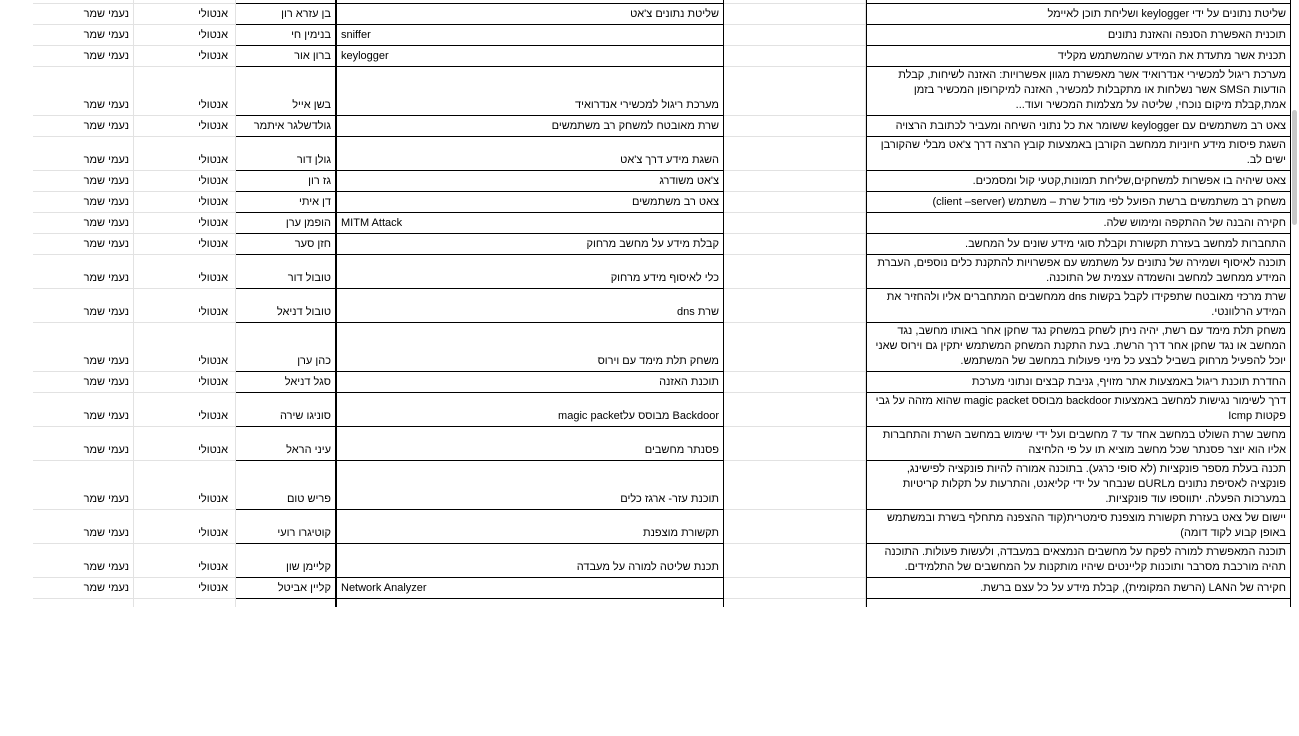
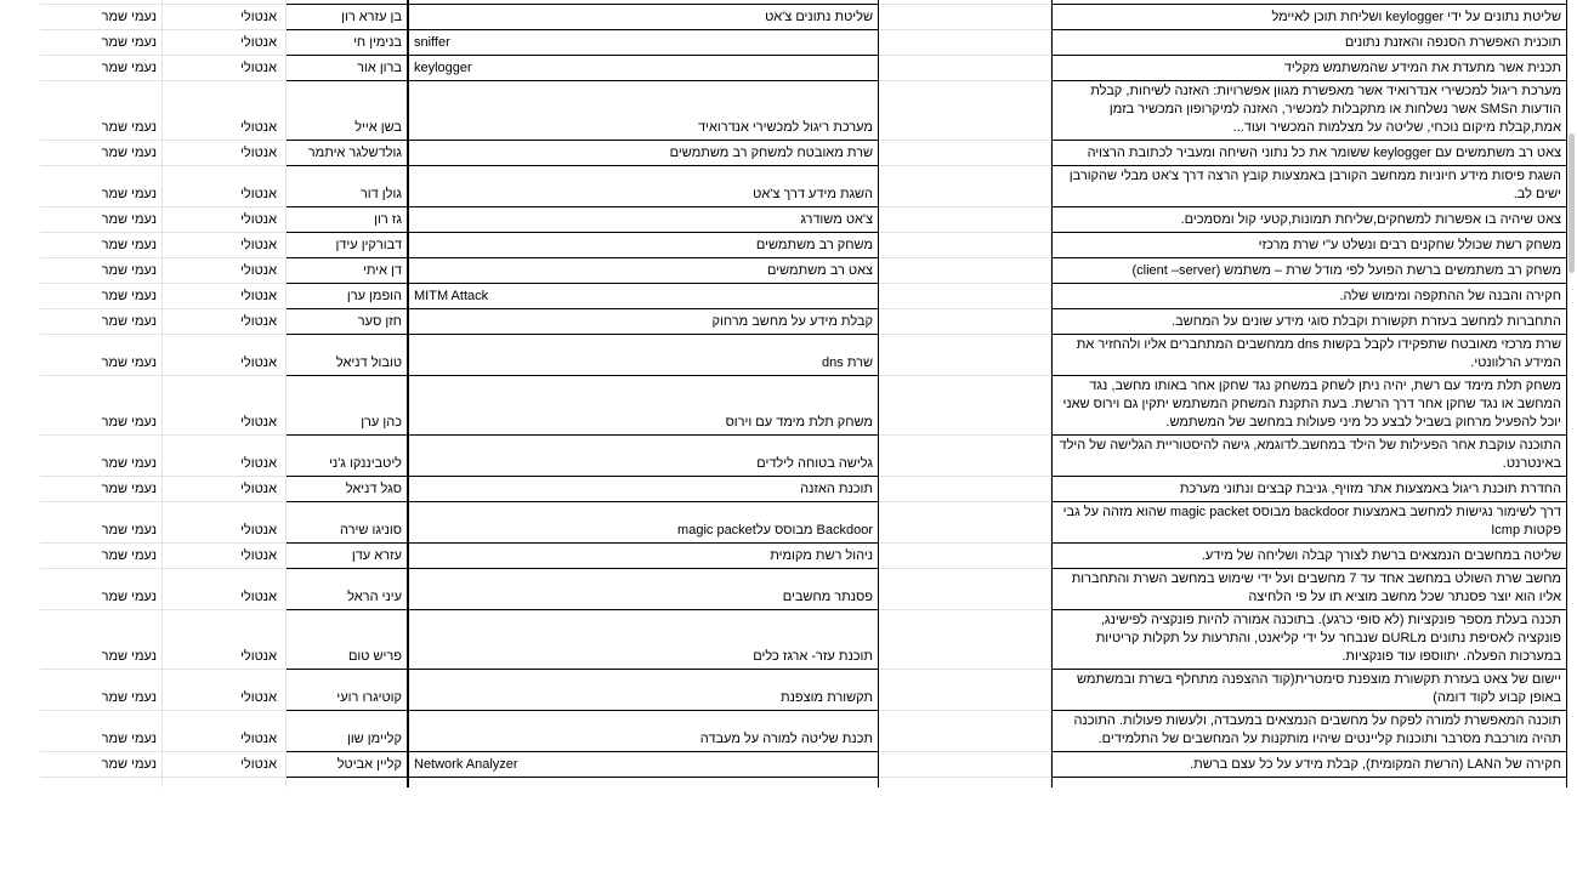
  שליטת נתונים על ידי keylogger ושליחת תוכן לאיימל			שליטת נתונים צ'אט	בן עזרא רון	אנטולי	נעמי שמר
  תוכנית האפשרת הסנפה והאזנת נתונים			sniffer	בנימין חי	אנטולי	נעמי שמר
  תכנית אשר מתעדת את המידע שהמשתמש מקליד			keylogger	ברון אור	אנטולי	נעמי שמר
  מערכת ריגול למכשירי אנדרואיד אשר מאפשרת מגוון אפשרויות: האזנה לשיחות, קבלת הודעות הSMS אשר נשלחות או מתקבלות למכשיר, האזנה למיקרופון המכשיר בזמן אמת,קבלת מיקום נוכחי, שליטה על מצלמות המכשיר ועוד...			מערכת ריגול למכשירי אנדרואיד	בשן אייל	אנטולי	נעמי שמר
  צאט רב משתמשים עם keylogger ששומר את כל נתוני השיחה ומעביר לכתובת הרצויה			שרת מאובטח למשחק רב משתמשים	גולדשלגר איתמר	אנטולי	נעמי שמר
  השגת פיסות מידע חיוניות ממחשב הקורבן באמצעות קובץ הרצה דרך צ'אט מבלי שהקורבן ישים לב.			השגת מידע דרך צ'אט	גולן דור	אנטולי	נעמי שמר
  צאט שיהיה בו אפשרות למשחקים,שליחת תמונות,קטעי קול ומסמכים.			צ'אט משודרג	גז רון	אנטולי	נעמי שמר
+ משחק רשת שכולל שחקנים רבים ונשלט ע"י שרת מרכזי			משחק רב משתמשים	דבורקין עידן	אנטולי	נעמי שמר
  משחק רב משתמשים ברשת הפועל לפי מודל שרת – משתמש (client –server)			צאט רב משתמשים	דן איתי	אנטולי	נעמי שמר
  חקירה והבנה של ההתקפה ומימוש שלה.			MITM Attack	הופמן ערן	אנטולי	נעמי שמר
  התחברות למחשב בעזרת תקשורת וקבלת סוגי מידע שונים על המחשב.			קבלת מידע על מחשב מרחוק	חזן סער	אנטולי	נעמי שמר
- תוכנה לאיסוף ושמירה של נתונים על משתמש עם אפשרויות להתקנת כלים נוספים, העברת המידע ממחשב למחשב והשמדה עצמית של התוכנה.			כלי לאיסוף מידע מרחוק	טובול דור	אנטולי	נעמי שמר
  שרת מרכזי מאובטח שתפקידו לקבל בקשות dns ממחשבים המתחברים אליו ולהחזיר את המידע הרלוונטי.			שרת dns	טובול דניאל	אנטולי	נעמי שמר
  משחק תלת מימד עם רשת, יהיה ניתן לשחק במשחק נגד שחקן אחר באותו מחשב, נגד המחשב או נגד שחקן אחר דרך הרשת. בעת התקנת המשחק המשתמש יתקין גם וירוס שאני יוכל להפעיל מרחוק בשביל לבצע כל מיני פעולות במחשב של המשתמש.			משחק תלת מימד עם וירוס	כהן ערן	אנטולי	נעמי שמר
+ התוכנה עוקבת אחר הפעילות של הילד במחשב.לדוגמא, גישה להיסטוריית הגלישה של הילד באינטרנט.			גלישה בטוחה לילדים	ליטביננקו ג'ני	אנטולי	נעמי שמר
  החדרת תוכנת ריגול באמצעות אתר מזויף, גניבת קבצים ונתוני מערכת			תוכנת האזנה	סגל דניאל	אנטולי	נעמי שמר
  דרך לשימור נגישות למחשב באמצעות backdoor מבוסס magic packet שהוא מזהה על גבי פקטות Icmp			Backdoor מבוסס עלmagic packet	סוניגו שירה	אנטולי	נעמי שמר
+ שליטה במחשבים הנמצאים ברשת לצורך קבלה ושליחה של מידע.			ניהול רשת מקומית	עזרא עדן	אנטולי	נעמי שמר
  מחשב שרת השולט במחשב אחד עד 7 מחשבים ועל ידי שימוש במחשב השרת והתחברות אליו הוא יוצר פסנתר שכל מחשב מוציא תו על פי הלחיצה			פסנתר מחשבים	עיני הראל	אנטולי	נעמי שמר
  תכנה בעלת מספר פונקציות (לא סופי כרגע). בתוכנה אמורה להיות פונקציה לפישינג, פונקציה לאסיפת נתונים מURLם שנבחר על ידי קליאנט, והתרעות על תקלות קריטיות במערכות הפעלה. יתווספו עוד פונקציות.			תוכנת עזר- ארגז כלים	פריש טום	אנטולי	נעמי שמר
  יישום של צאט בעזרת תקשורת מוצפנת סימטרית(קוד ההצפנה מתחלף בשרת ובמשתמש באופן קבוע לקוד דומה)			תקשורת מוצפנת	קוטיגרו רועי	אנטולי	נעמי שמר
  תוכנה המאפשרת למורה לפקח על מחשבים הנמצאים במעבדה, ולעשות פעולות. התוכנה תהיה מורכבת מסרבר ותוכנות קליינטים שיהיו מותקנות על המחשבים של התלמידים.			תכנת שליטה למורה על מעבדה	קליימן שון	אנטולי	נעמי שמר
  חקירה של הLAN (הרשת המקומית), קבלת מידע על כל עצם ברשת.			Network Analyzer	קליין אביטל	אנטולי	נעמי שמר
